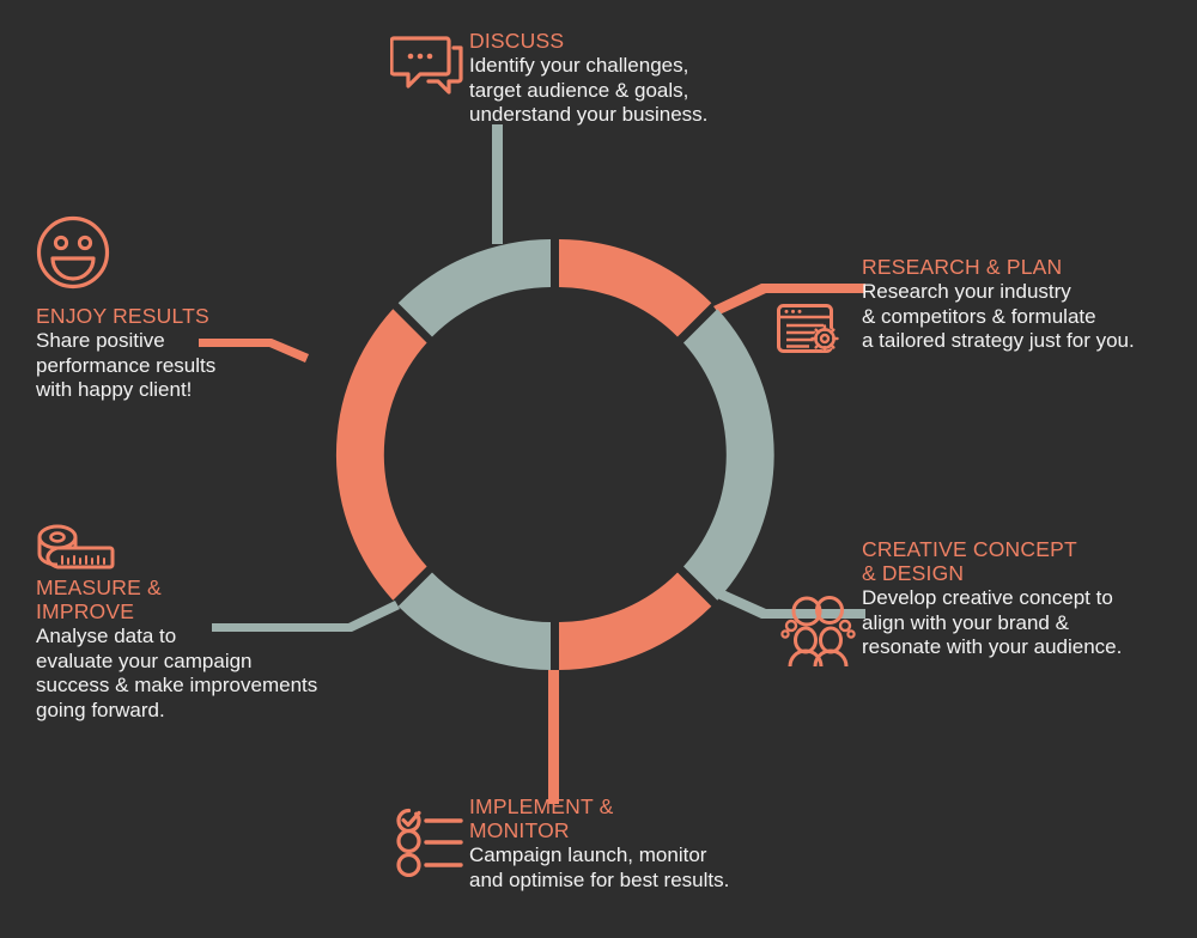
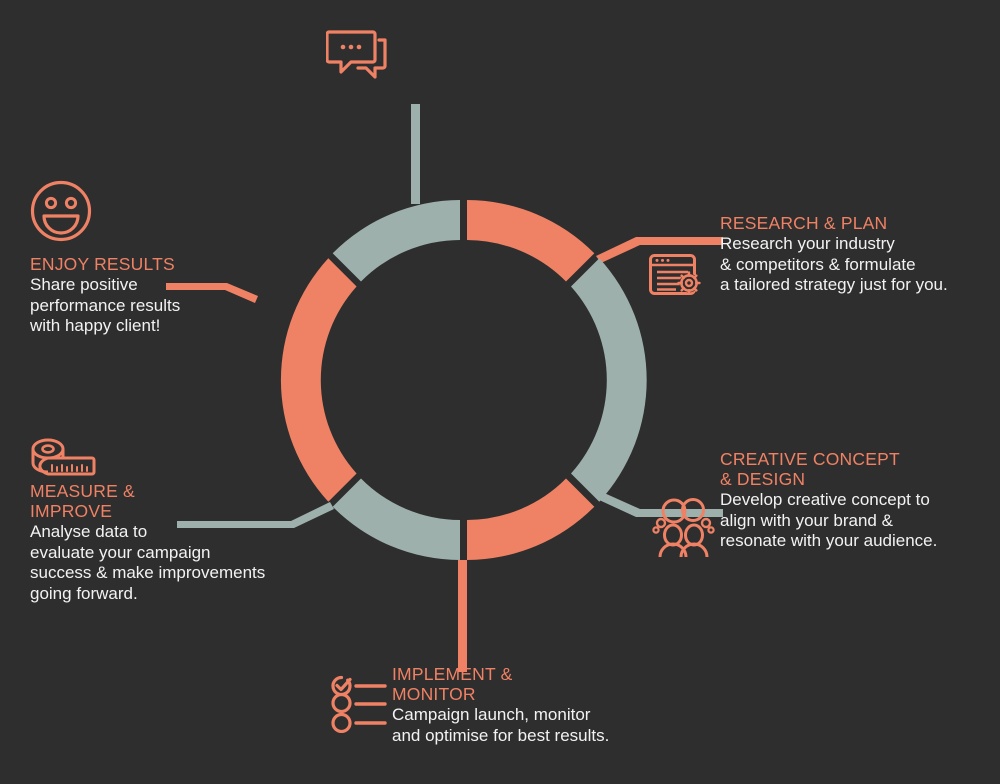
- DISCUSS
- Identify your challenges,
- target audience & goals,
- understand your business.
  RESEARCH & PLAN
  Research your industry
  & competitors & formulate
  a tailored strategy just for you.
  CREATIVE CONCEPT
  & DESIGN
  Develop creative concept to
  align with your brand &
  resonate with your audience.
  IMPLEMENT &
  MONITOR
  Campaign launch, monitor
  and optimise for best results.
  MEASURE &
  IMPROVE
  Analyse data to
  evaluate your campaign
  success & make improvements
  going forward.
  ENJOY RESULTS
  Share positive
  performance results
  with happy client!
